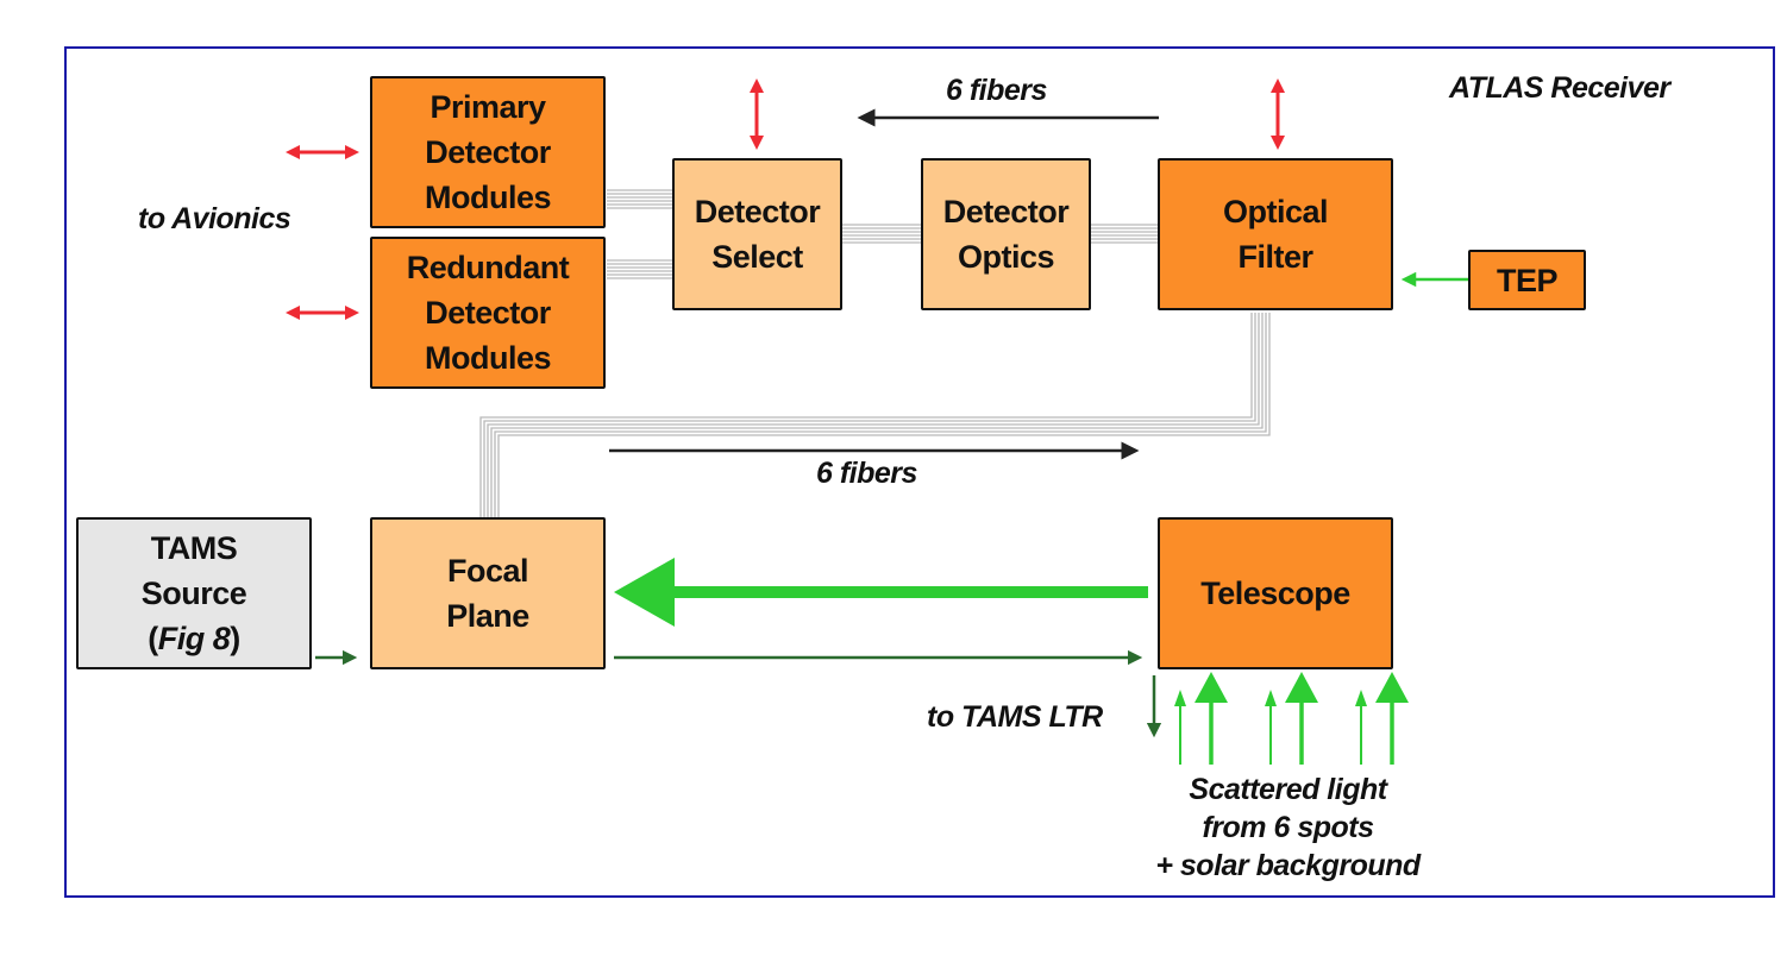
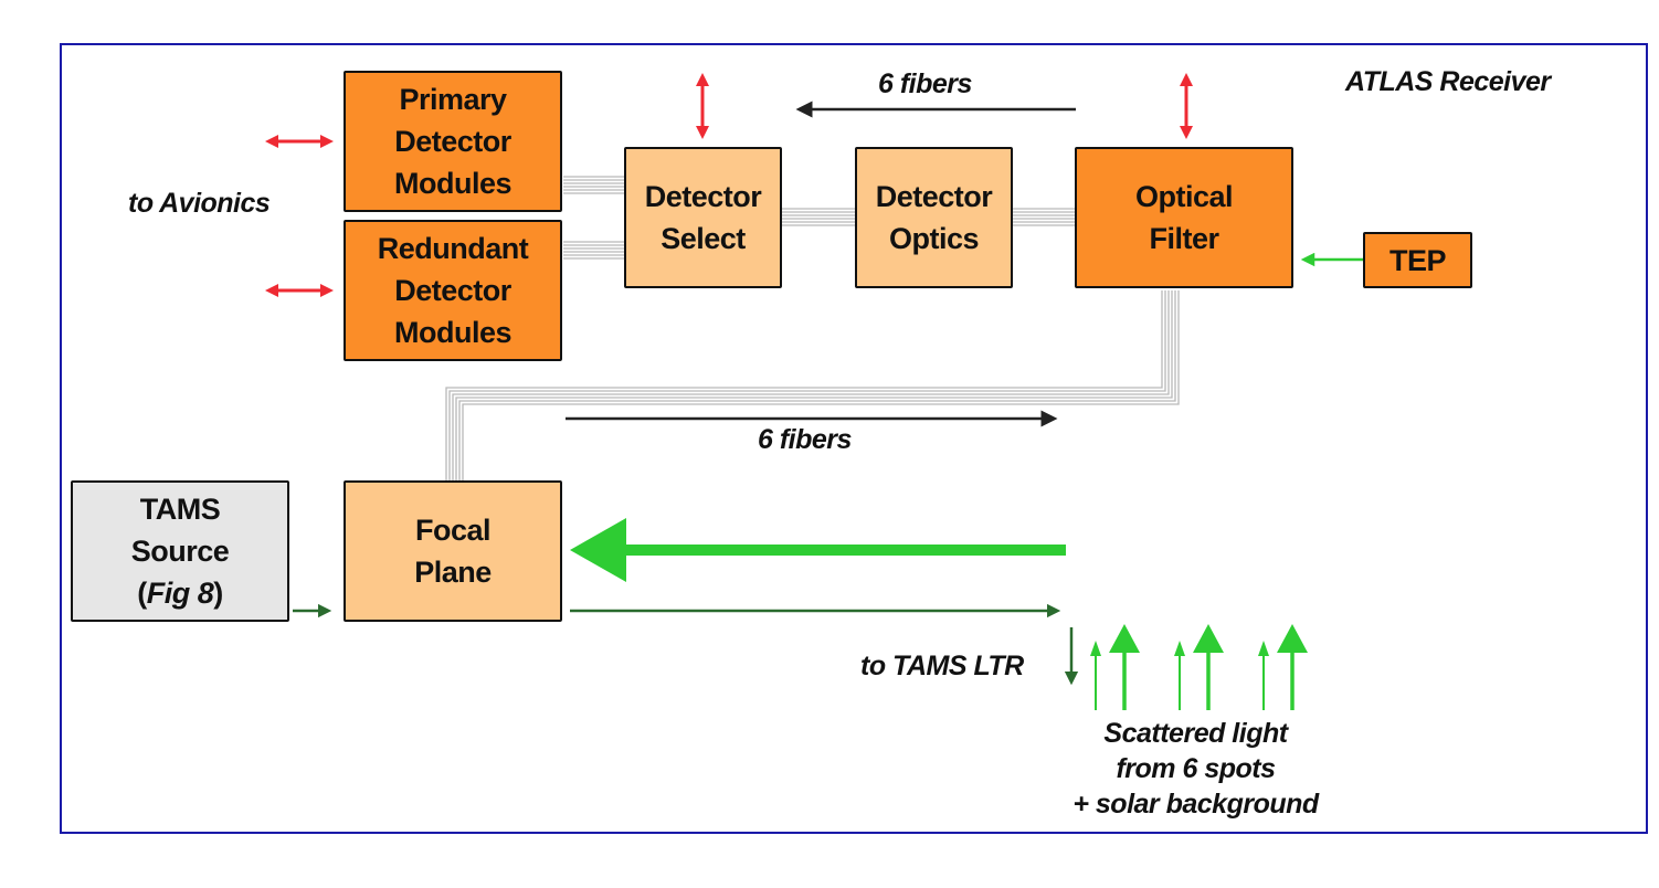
  Primary
  Detector
  Modules
  Redundant
  Detector
  Modules
  Detector
  Select
  Detector
  Optics
  Optical
  Filter
  TEP
  TAMS
  Source
  (Fig 8)
  Focal
  Plane
- Telescope
  ATLAS Receiver
  to Avionics
  6 fibers
  6 fibers
  to TAMS LTR
  Scattered light
  from 6 spots
  + solar background
